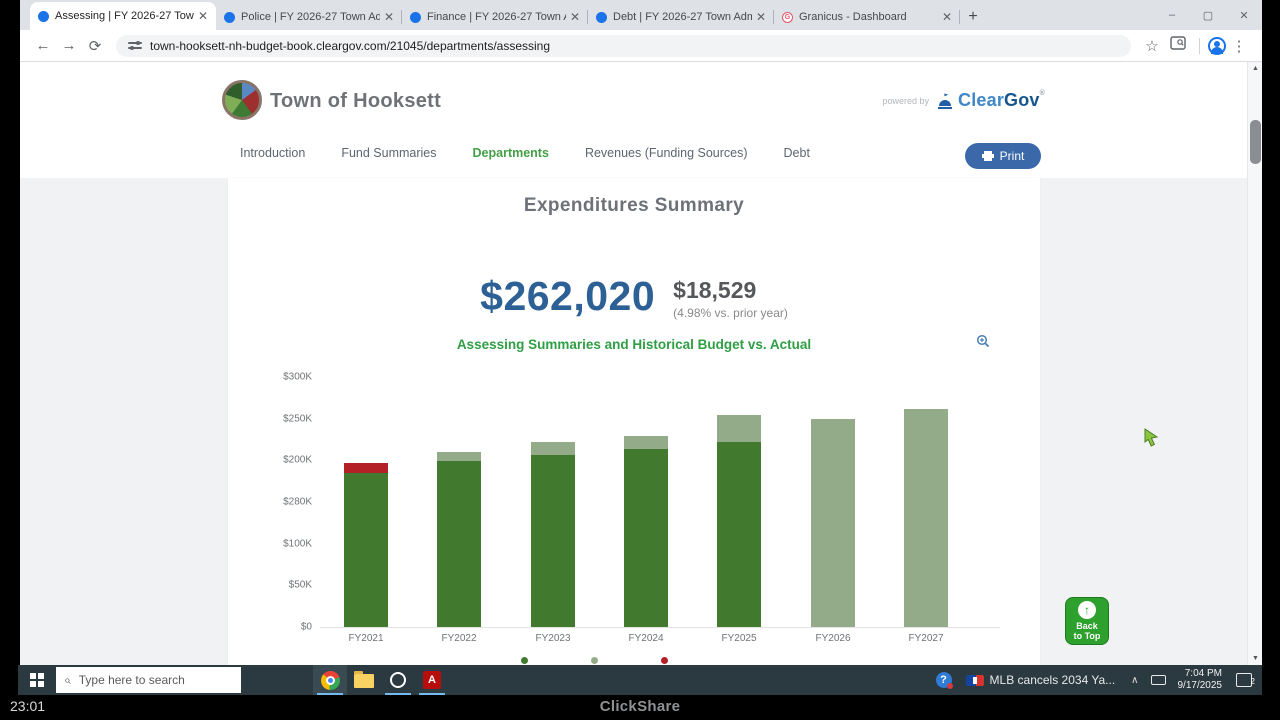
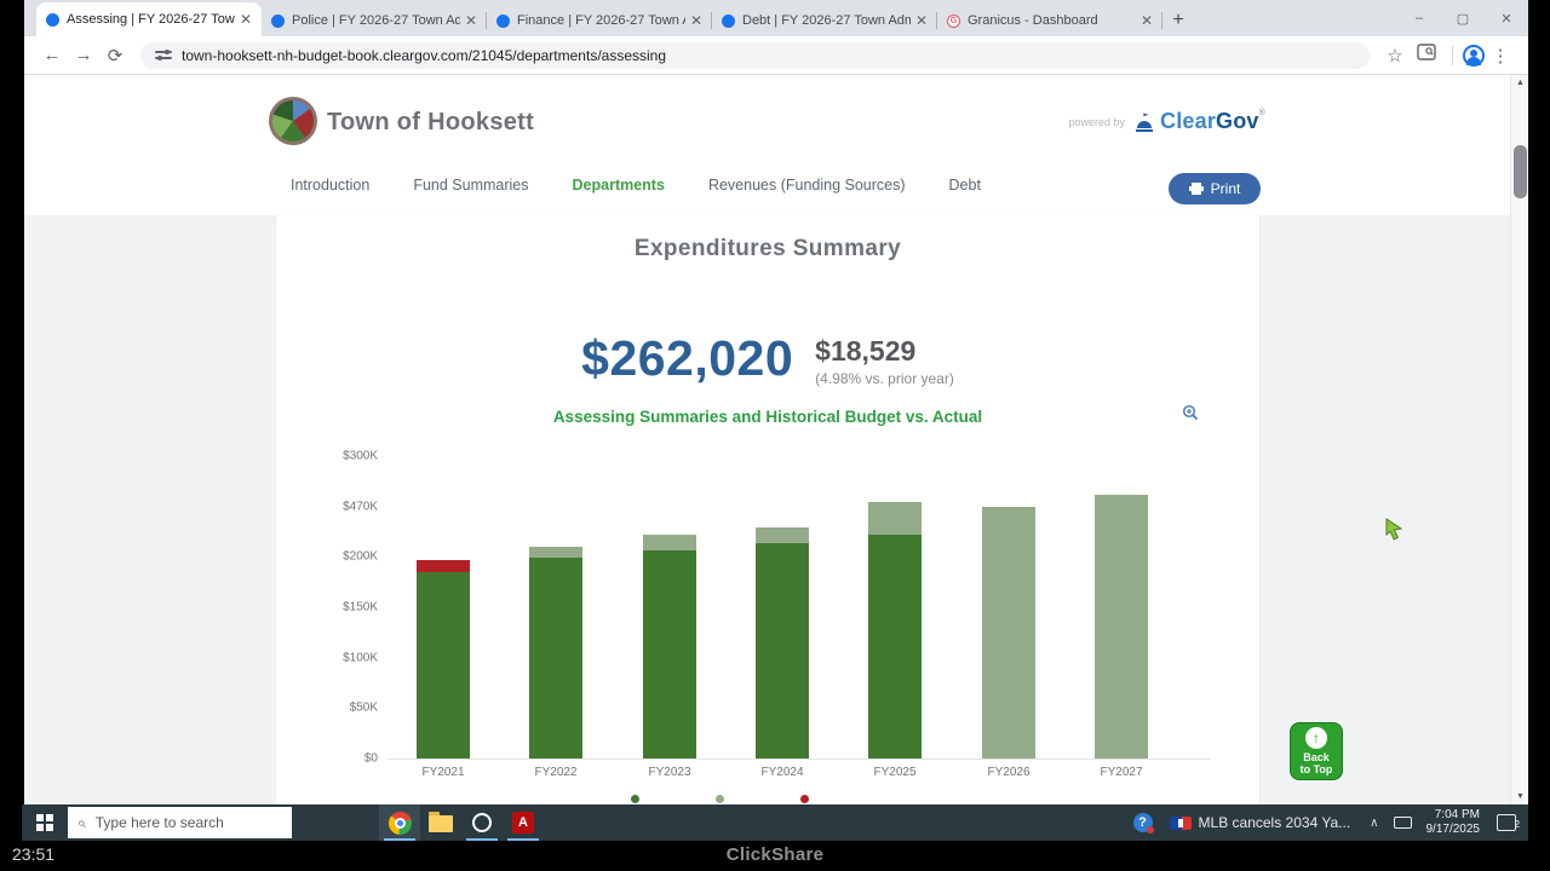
  Assessing | FY 2026-27 Tow
  ✕
  Police | FY 2026-27 Town Ad
  ✕
  Finance | FY 2026-27 Town
  ✕
  Debt | FY 2026-27 Town Adm
  ✕
  Granicus - Dashboard
  ✕
  +
  –
  ▢
  ✕
  ←
  →
  ⟳
  town-hooksett-nh-budget-book.cleargov.com/21045/departments/assessing
  ☆
  ⋮
  Town of Hooksett
  powered by
  ClearGov
  Introduction
  Fund Summaries
  Departments
  Revenues (Funding Sources)
  Debt
  Print
  Expenditures Summary
  $262,020
  $18,529
  (4.98% vs. prior year)
  Assessing Summaries and Historical Budget vs. Actual
  $300K
- $250K
+ $470K
  $200K
- $280K
+ $150K
  $100K
  $50K
  $0
  FY2021
  FY2022
  FY2023
  FY2024
  FY2025
  FY2026
  FY2027
  ↑
  Back
  to Top
  Type here to search
  A
  ?
  MLB cancels 2034 Ya...
  ∧
  7:04 PM
  9/17/2025
  2
- 23:01
+ 23:51
  ClickShare
